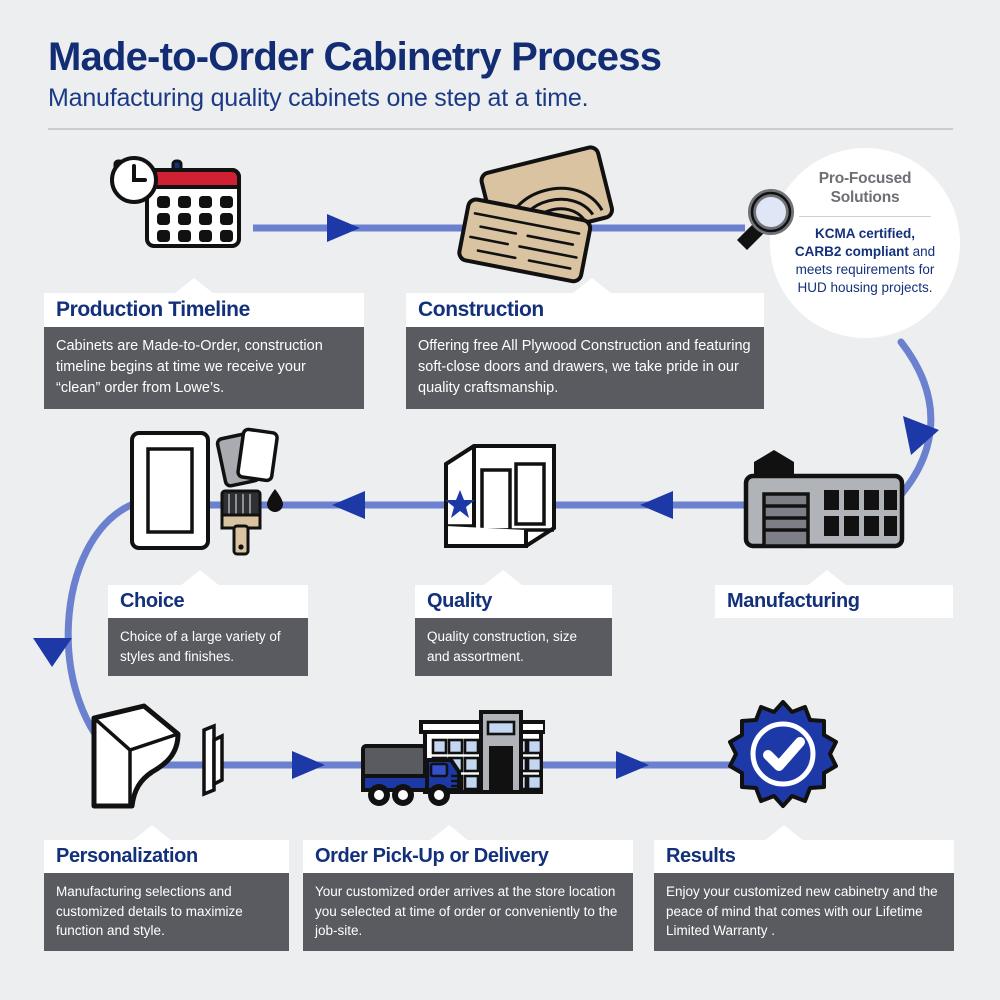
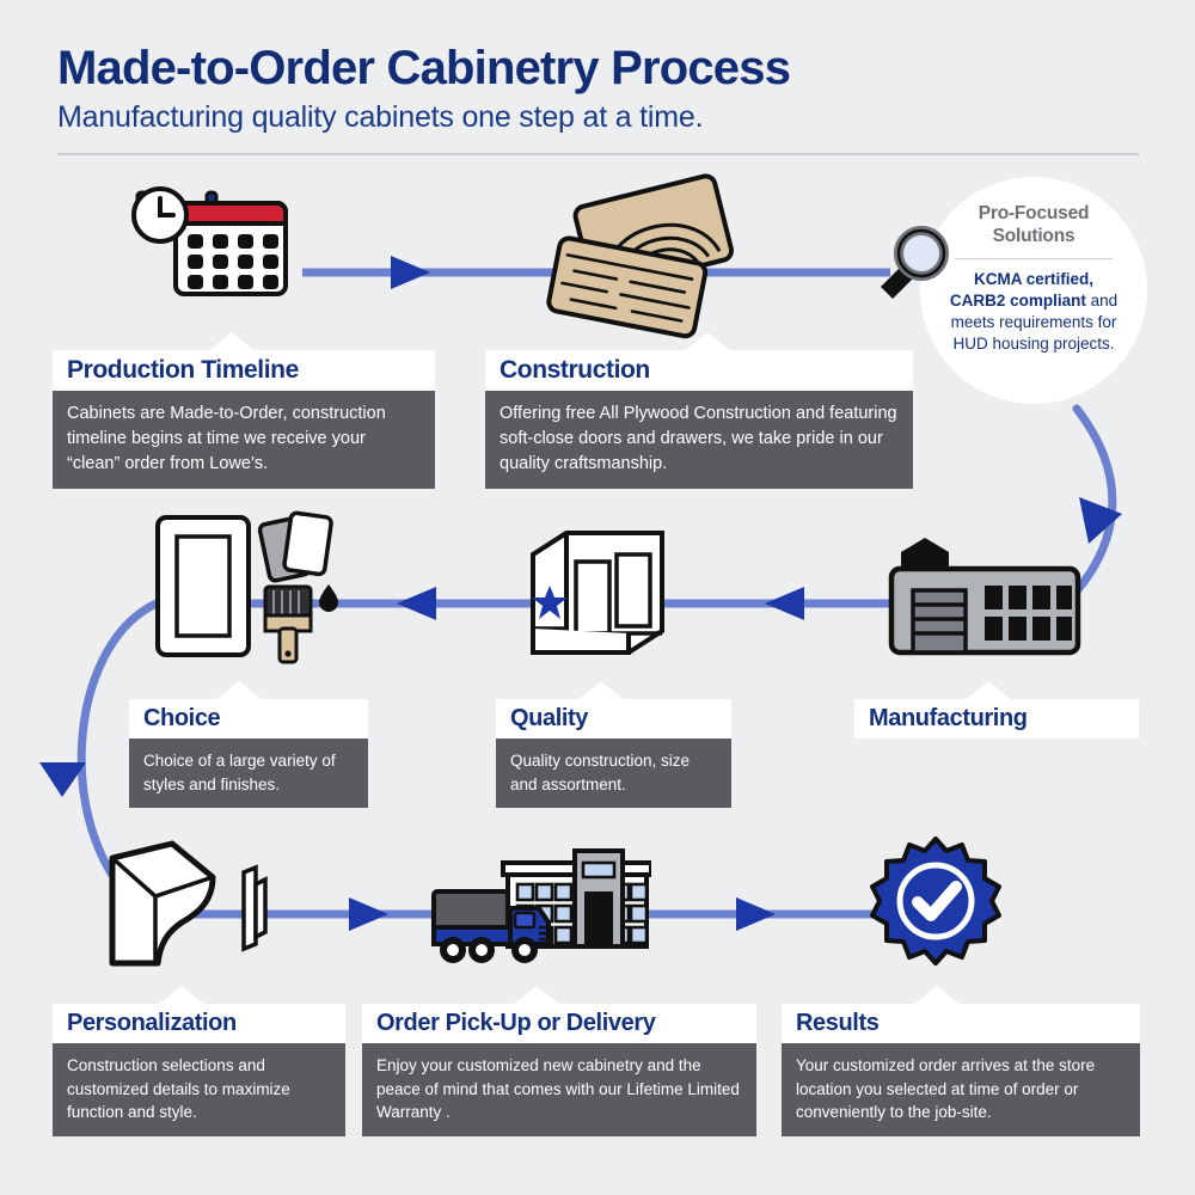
  Made-to-Order Cabinetry Process
  Manufacturing quality cabinets one step at a time.
  Pro-Focused
  Solutions
  KCMA certified, CARB2 compliant and meets requirements for HUD housing projects.
  Production Timeline
  Cabinets are Made-to-Order, construction timeline begins at time we receive your “clean” order from Lowe’s.
  Construction
  Offering free All Plywood Construction and featuring soft-close doors and drawers, we take pride in our quality craftsmanship.
  Choice
  Choice of a large variety of styles and finishes.
  Quality
  Quality construction, size and assortment.
  Manufacturing
  Personalization
- Manufacturing selections and customized details to maximize function and style.
+ Construction selections and customized details to maximize function and style.
  Order Pick-Up or Delivery
- Your customized order arrives at the store location you selected at time of order or conveniently to the job-site.
+ Enjoy your customized new cabinetry and the peace of mind that comes with our Lifetime Limited Warranty .
  Results
- Enjoy your customized new cabinetry and the peace of mind that comes with our Lifetime Limited Warranty .
+ Your customized order arrives at the store location you selected at time of order or conveniently to the job-site.
